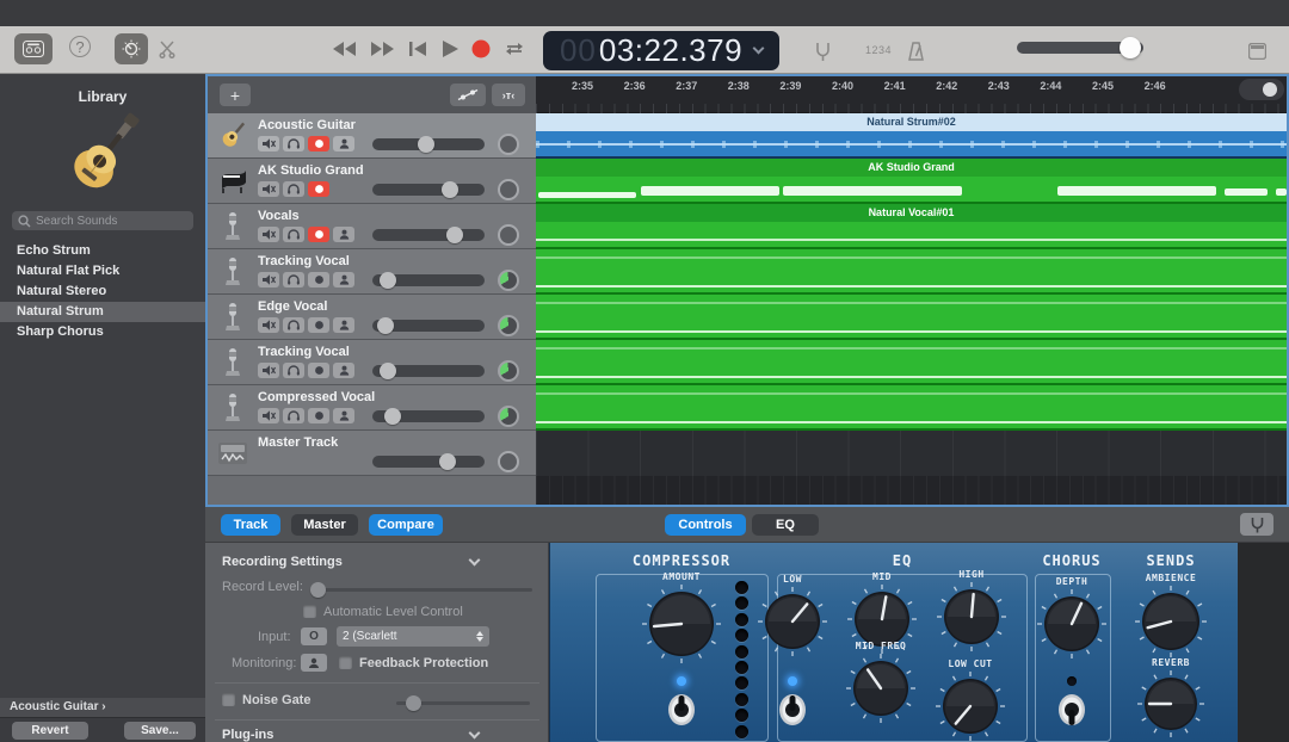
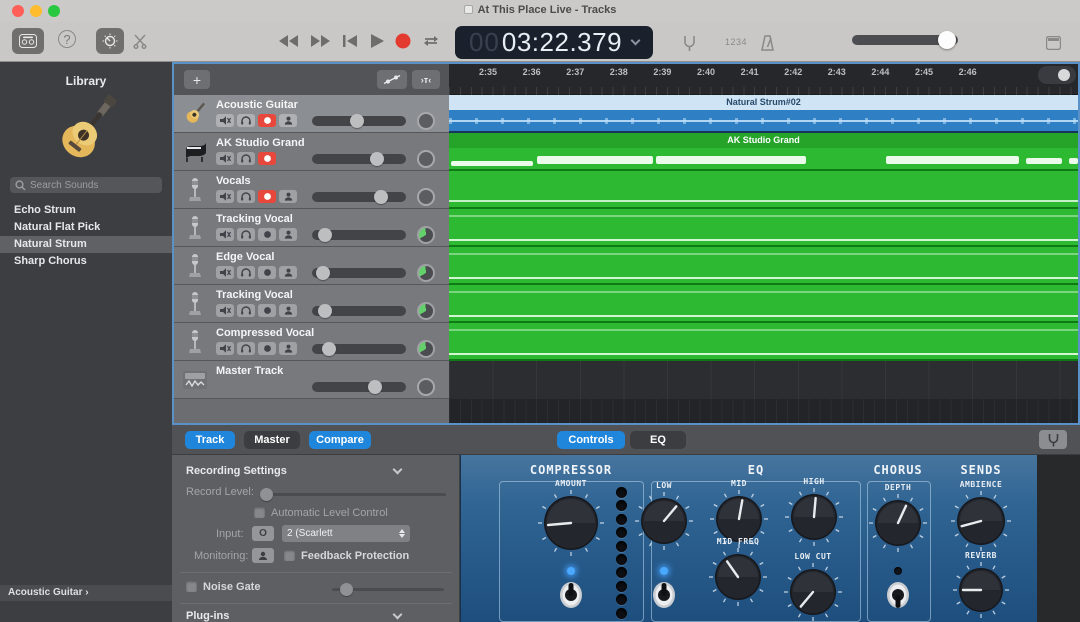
+ At This Place Live - Tracks
  ?
  00
  03:22.379
  1234
  Library
  Search Sounds
  Echo Strum
  Natural Flat Pick
- Natural Stereo
  Natural Strum
  Sharp Chorus
  Acoustic Guitar ›
- Revert
- Save...
  +
  ›ᴛ‹
  Acoustic Guitar
  AK Studio Grand
  Vocals
  Tracking Vocal
  Edge Vocal
  Tracking Vocal
  Compressed Vocal
  Master Track
  2:35
  2:36
  2:37
  2:38
  2:39
  2:40
  2:41
  2:42
  2:43
  2:44
  2:45
  2:46
  Natural Strum#02
  AK Studio Grand
- Natural Vocal#01
  Track
  Master
  Compare
  Controls
  EQ
  Recording Settings
  Record Level:
  Automatic Level Control
  Input:
  O
  2 (Scarlett
  Monitoring:
  Feedback Protection
  Noise Gate
  Plug-ins
  COMPRESSOR
  AMOUNT
  EQ
  LOW
  MID
  HIGH
  MID FREQ
  LOW CUT
  CHORUS
  DEPTH
  SENDS
  AMBIENCE
  REVERB
